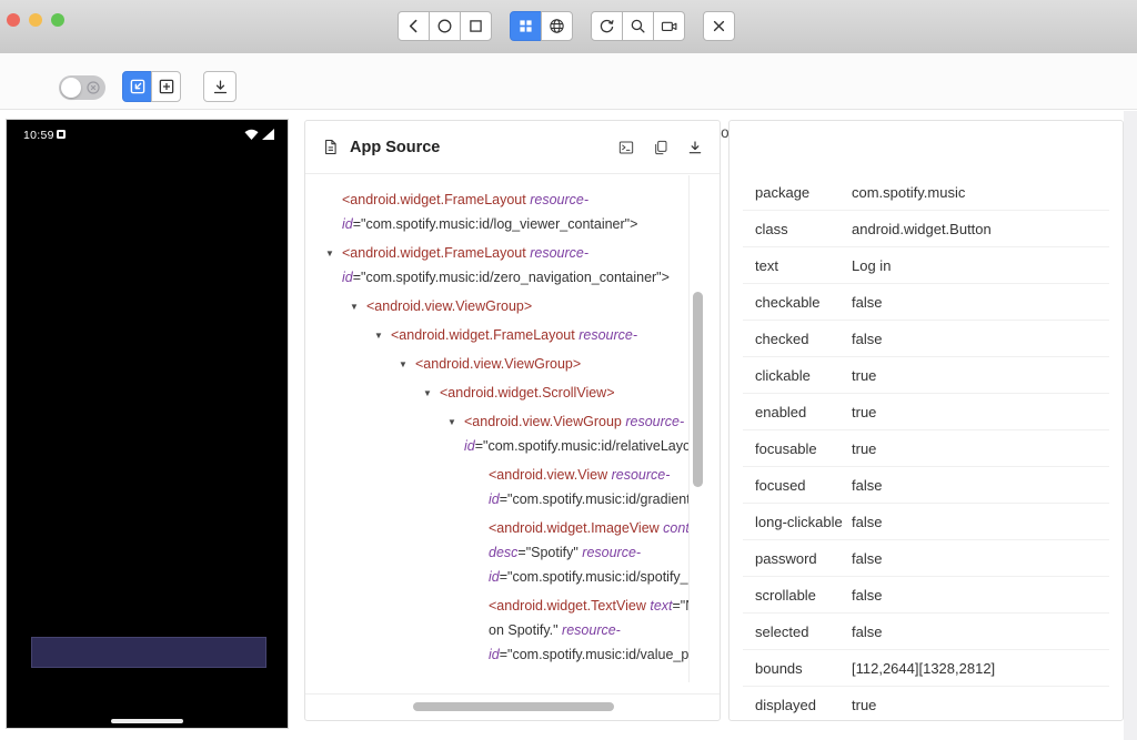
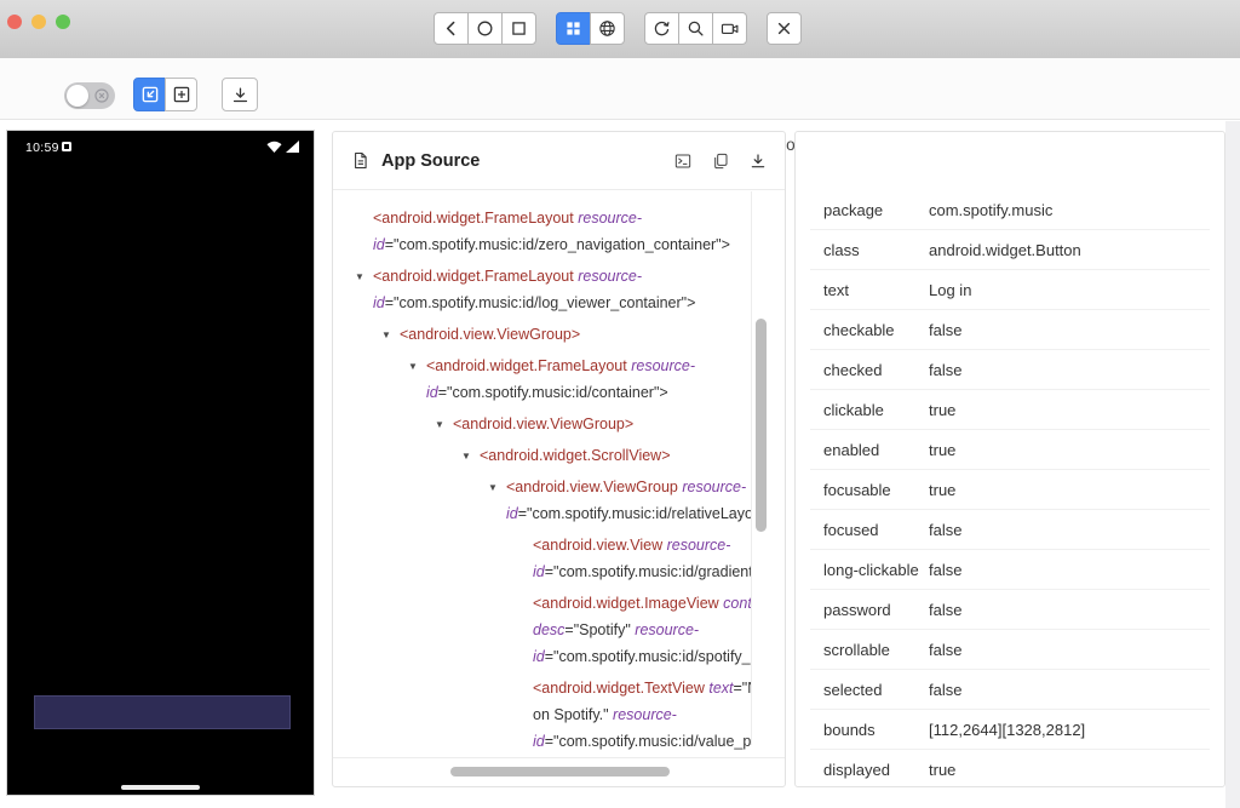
  10:59
  App Source
  <android.widget.FrameLayout resource-
- id="com.spotify.music:id/log_viewer_container">
+ id="com.spotify.music:id/zero_navigation_container">
  ▼ <android.widget.FrameLayout resource-
- id="com.spotify.music:id/zero_navigation_container">
+ id="com.spotify.music:id/log_viewer_container">
  ▼ <android.view.ViewGroup>
  ▼ <android.widget.FrameLayout resource-
+ id="com.spotify.music:id/container">
  ▼ <android.view.ViewGroup>
  ▼ <android.widget.ScrollView>
  ▼ <android.view.ViewGroup resource-
  id="com.spotify.music:id/relativeLayo
  <android.view.View resource-
  id="com.spotify.music:id/gradient
  <android.widget.ImageView cont
  desc="Spotify" resource-
  id="com.spotify.music:id/spotify_
  <android.widget.TextView text="
  on Spotify." resource-
  id="com.spotify.music:id/value_p
  package
  com.spotify.music
  class
  android.widget.Button
  text
  Log in
  checkable
  false
  checked
  false
  clickable
  true
  enabled
  true
  focusable
  true
  focused
  false
  long-clickable
  false
  password
  false
  scrollable
  false
  selected
  false
  bounds
  [112,2644][1328,2812]
  displayed
  true
